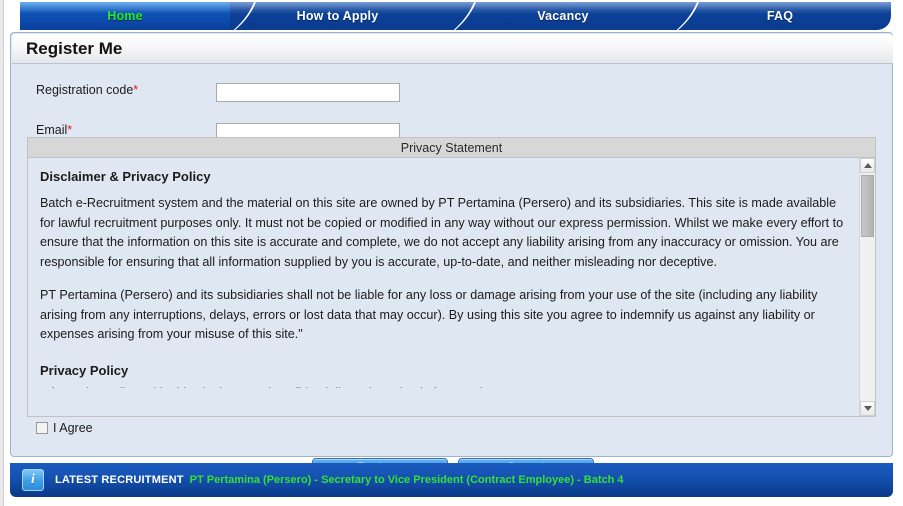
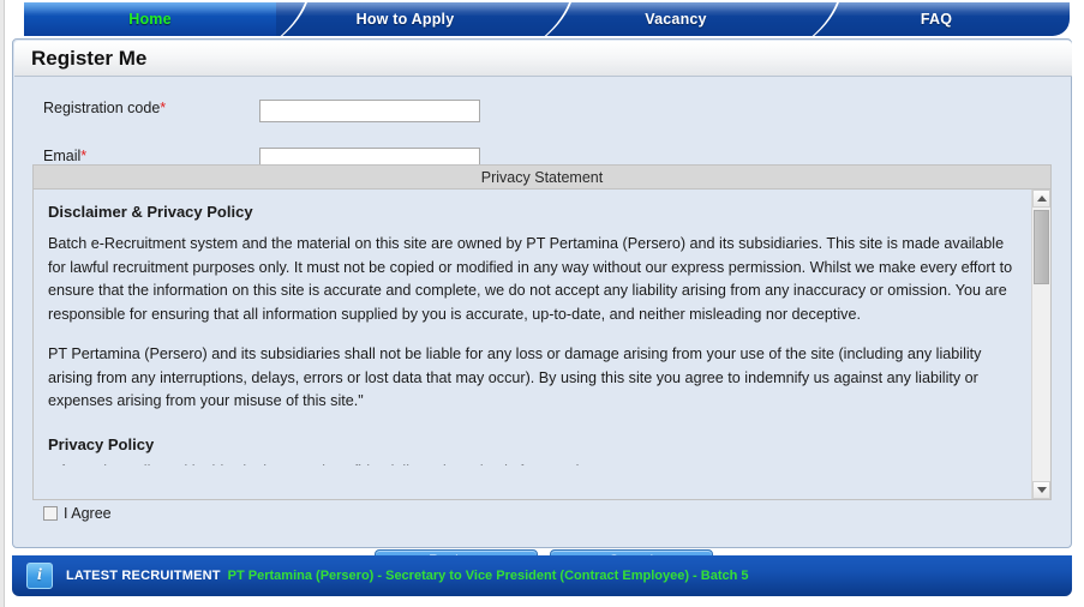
  Home
  How to Apply
  Vacancy
  FAQ
  Register Me
  Registration code*
  Email*
  Privacy Statement
  Disclaimer & Privacy Policy
  Batch e-Recruitment system and the material on this site are owned by PT Pertamina (Persero) and its subsidiaries. This site is made available for lawful recruitment purposes only. It must not be copied or modified in any way without our express permission. Whilst we make every effort to ensure that the information on this site is accurate and complete, we do not accept any liability arising from any inaccuracy or omission. You are responsible for ensuring that all information supplied by you is accurate, up-to-date, and neither misleading nor deceptive.
  PT Pertamina (Persero) and its subsidiaries shall not be liable for any loss or damage arising from your use of the site (including any liability arising from any interruptions, delays, errors or lost data that may occur). By using this site you agree to indemnify us against any liability or expenses arising from your misuse of this site."
  Privacy Policy
  I Agree
  i
  LATEST RECRUITMENT
- PT Pertamina (Persero) - Secretary to Vice President (Contract Employee) - Batch 4
+ PT Pertamina (Persero) - Secretary to Vice President (Contract Employee) - Batch 5
